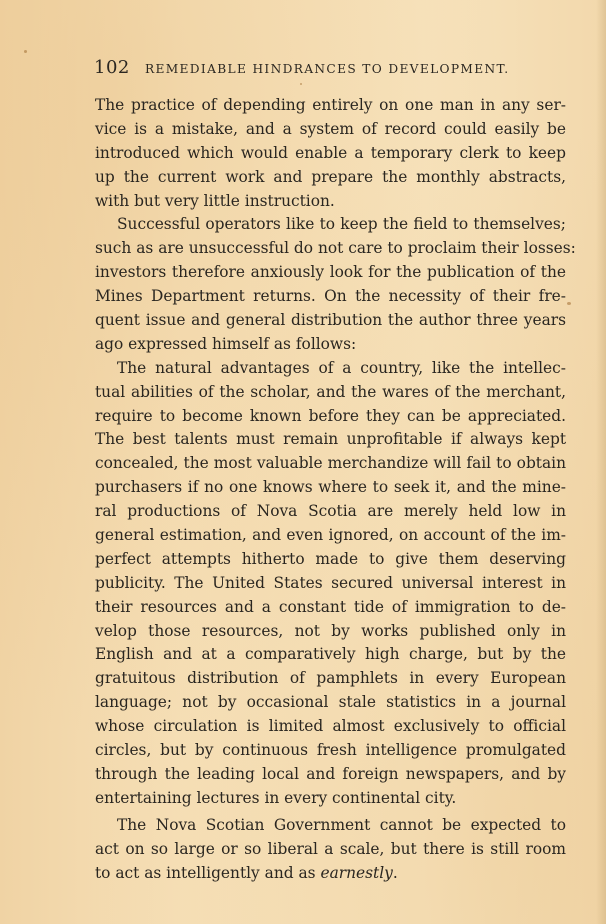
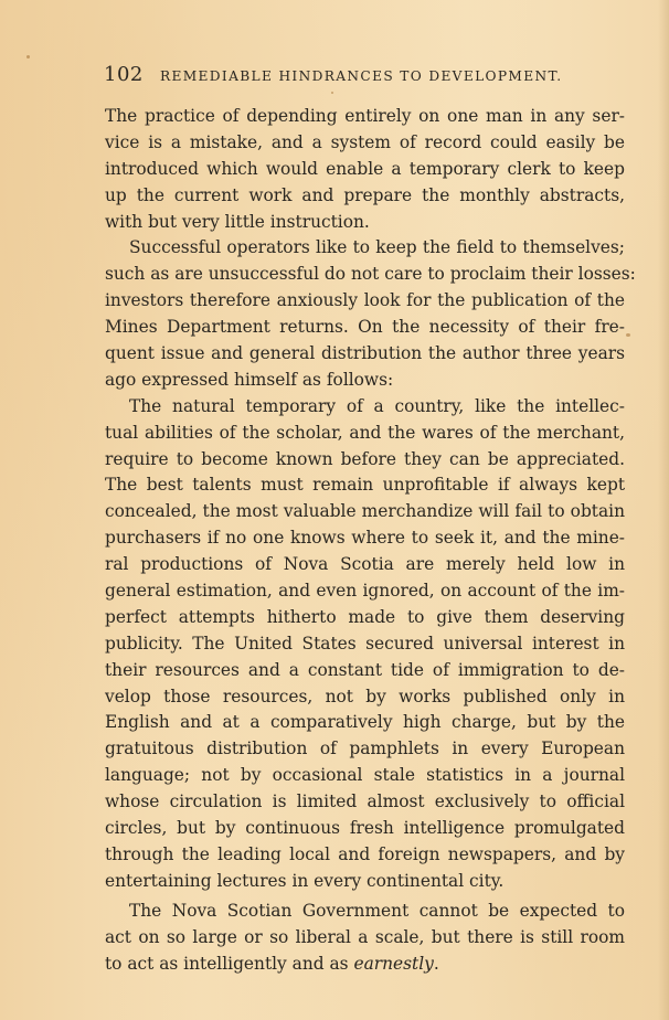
  102 REMEDIABLE HINDRANCES TO DEVELOPMENT.
  The practice of depending entirely on one man in any ser-
  vice is a mistake, and a system of record could easily be
  introduced which would enable a temporary clerk to keep
  up the current work and prepare the monthly abstracts,
  with but very little instruction.
  Successful operators like to keep the field to themselves;
  such as are unsuccessful do not care to proclaim their losses:
  investors therefore anxiously look for the publication of the
  Mines Department returns. On the necessity of their fre-
  quent issue and general distribution the author three years
  ago expressed himself as follows:
- The natural advantages of a country, like the intellec-
+ The natural temporary of a country, like the intellec-
  tual abilities of the scholar, and the wares of the merchant,
  require to become known before they can be appreciated.
  The best talents must remain unprofitable if always kept
  concealed, the most valuable merchandize will fail to obtain
  purchasers if no one knows where to seek it, and the mine-
  ral productions of Nova Scotia are merely held low in
  general estimation, and even ignored, on account of the im-
  perfect attempts hitherto made to give them deserving
  publicity. The United States secured universal interest in
  their resources and a constant tide of immigration to de-
  velop those resources, not by works published only in
  English and at a comparatively high charge, but by the
  gratuitous distribution of pamphlets in every European
  language; not by occasional stale statistics in a journal
  whose circulation is limited almost exclusively to official
  circles, but by continuous fresh intelligence promulgated
  through the leading local and foreign newspapers, and by
  entertaining lectures in every continental city.
  The Nova Scotian Government cannot be expected to
  act on so large or so liberal a scale, but there is still room
  to act as intelligently and as earnestly.
